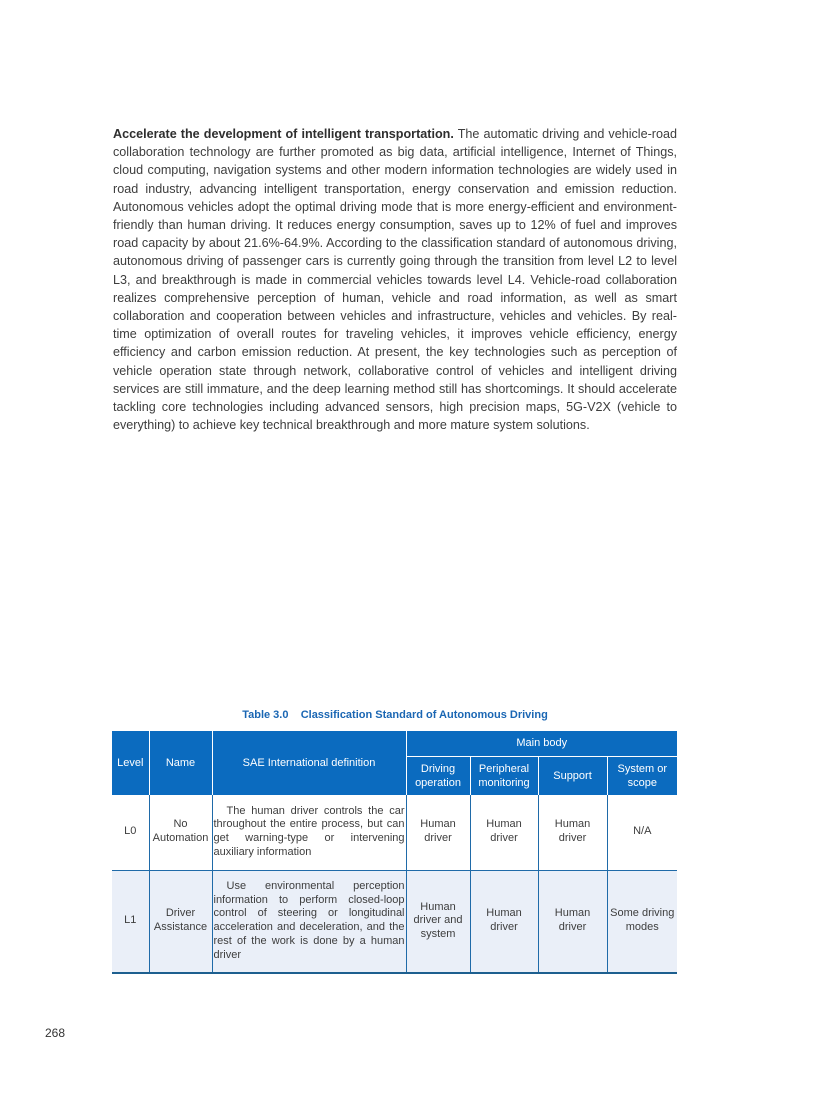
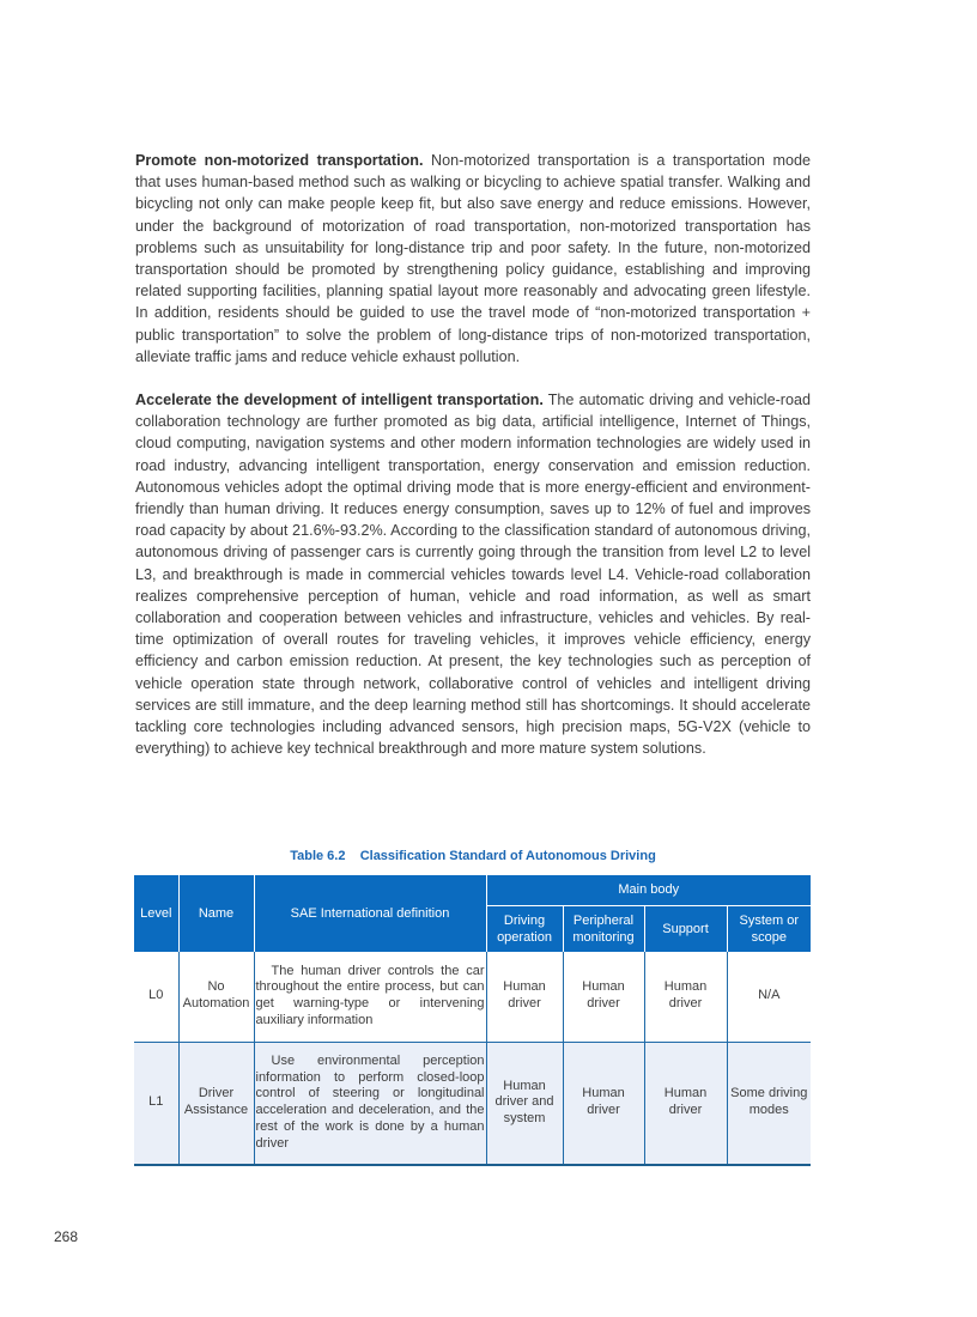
+ Promote non-motorized transportation. Non-motorized transportation is a transportation mode that uses human-based method such as walking or bicycling to achieve spatial transfer. Walking and bicycling not only can make people keep fit, but also save energy and reduce emissions. However, under the background of motorization of road transportation, non-motorized transportation has problems such as unsuitability for long-distance trip and poor safety. In the future, non-motorized transportation should be promoted by strengthening policy guidance, establishing and improving related supporting facilities, planning spatial layout more reasonably and advocating green lifestyle. In addition, residents should be guided to use the travel mode of “non-motorized transportation + public transportation” to solve the problem of long-distance trips of non-motorized transportation, alleviate traffic jams and reduce vehicle exhaust pollution.
- Accelerate the development of intelligent transportation. The automatic driving and vehicle-road collaboration technology are further promoted as big data, artificial intelligence, Internet of Things, cloud computing, navigation systems and other modern information technologies are widely used in road industry, advancing intelligent transportation, energy conservation and emission reduction. Autonomous vehicles adopt the optimal driving mode that is more energy-efficient and environment-friendly than human driving. It reduces energy consumption, saves up to 12% of fuel and improves road capacity by about 21.6%-64.9%. According to the classification standard of autonomous driving, autonomous driving of passenger cars is currently going through the transition from level L2 to level L3, and breakthrough is made in commercial vehicles towards level L4. Vehicle-road collaboration realizes comprehensive perception of human, vehicle and road information, as well as smart collaboration and cooperation between vehicles and infrastructure, vehicles and vehicles. By real-time optimization of overall routes for traveling vehicles, it improves vehicle efficiency, energy efficiency and carbon emission reduction. At present, the key technologies such as perception of vehicle operation state through network, collaborative control of vehicles and intelligent driving services are still immature, and the deep learning method still has shortcomings. It should accelerate tackling core technologies including advanced sensors, high precision maps, 5G-V2X (vehicle to everything) to achieve key technical breakthrough and more mature system solutions.
+ Accelerate the development of intelligent transportation. The automatic driving and vehicle-road collaboration technology are further promoted as big data, artificial intelligence, Internet of Things, cloud computing, navigation systems and other modern information technologies are widely used in road industry, advancing intelligent transportation, energy conservation and emission reduction. Autonomous vehicles adopt the optimal driving mode that is more energy-efficient and environment-friendly than human driving. It reduces energy consumption, saves up to 12% of fuel and improves road capacity by about 21.6%-93.2%. According to the classification standard of autonomous driving, autonomous driving of passenger cars is currently going through the transition from level L2 to level L3, and breakthrough is made in commercial vehicles towards level L4. Vehicle-road collaboration realizes comprehensive perception of human, vehicle and road information, as well as smart collaboration and cooperation between vehicles and infrastructure, vehicles and vehicles. By real-time optimization of overall routes for traveling vehicles, it improves vehicle efficiency, energy efficiency and carbon emission reduction. At present, the key technologies such as perception of vehicle operation state through network, collaborative control of vehicles and intelligent driving services are still immature, and the deep learning method still has shortcomings. It should accelerate tackling core technologies including advanced sensors, high precision maps, 5G-V2X (vehicle to everything) to achieve key technical breakthrough and more mature system solutions.
- Table 3.0 Classification Standard of Autonomous Driving
+ Table 6.2 Classification Standard of Autonomous Driving
  Level	Name	SAE International definition	Main body
  Driving operation	Peripheral monitoring	Support	System or scope
  L0	No Automation	The human driver controls the car throughout the entire process, but can get warning-type or intervening auxiliary information	Human driver	Human driver	Human driver	N/A
  L1	Driver Assistance	Use environmental perception information to perform closed-loop control of steering or longitudinal acceleration and deceleration, and the rest of the work is done by a human driver	Human driver and system	Human driver	Human driver	Some driving modes
  268
